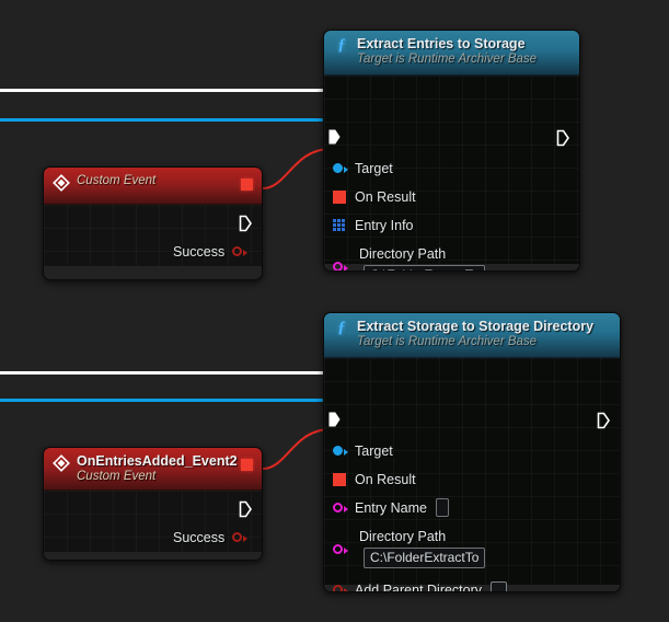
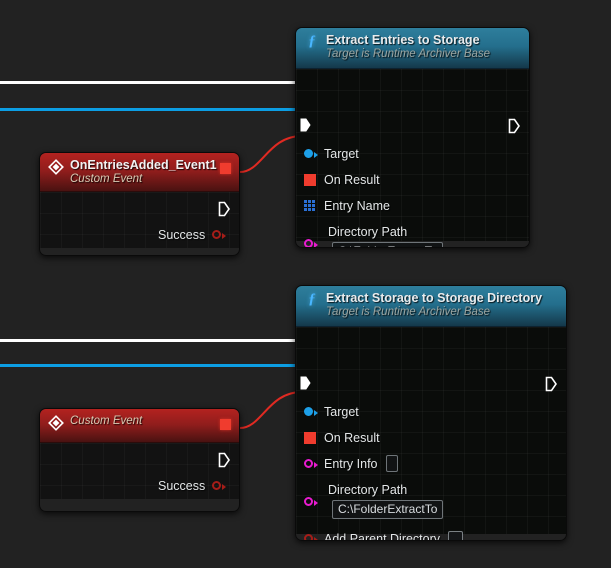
  ƒ
  Extract Entries to Storage
  Target is Runtime Archiver Base
  Target
  On Result
- Entry Info
+ Entry Name
  Directory Path
  ƒ
  Extract Storage to Storage Directory
  Target is Runtime Archiver Base
  Target
  On Result
- Entry Name
+ Entry Info
  Directory Path
  C:\FolderExtractTo
  Add Parent Directory
+ OnEntriesAdded_Event1
  Custom Event
  Success
- OnEntriesAdded_Event2
  Custom Event
  Success
